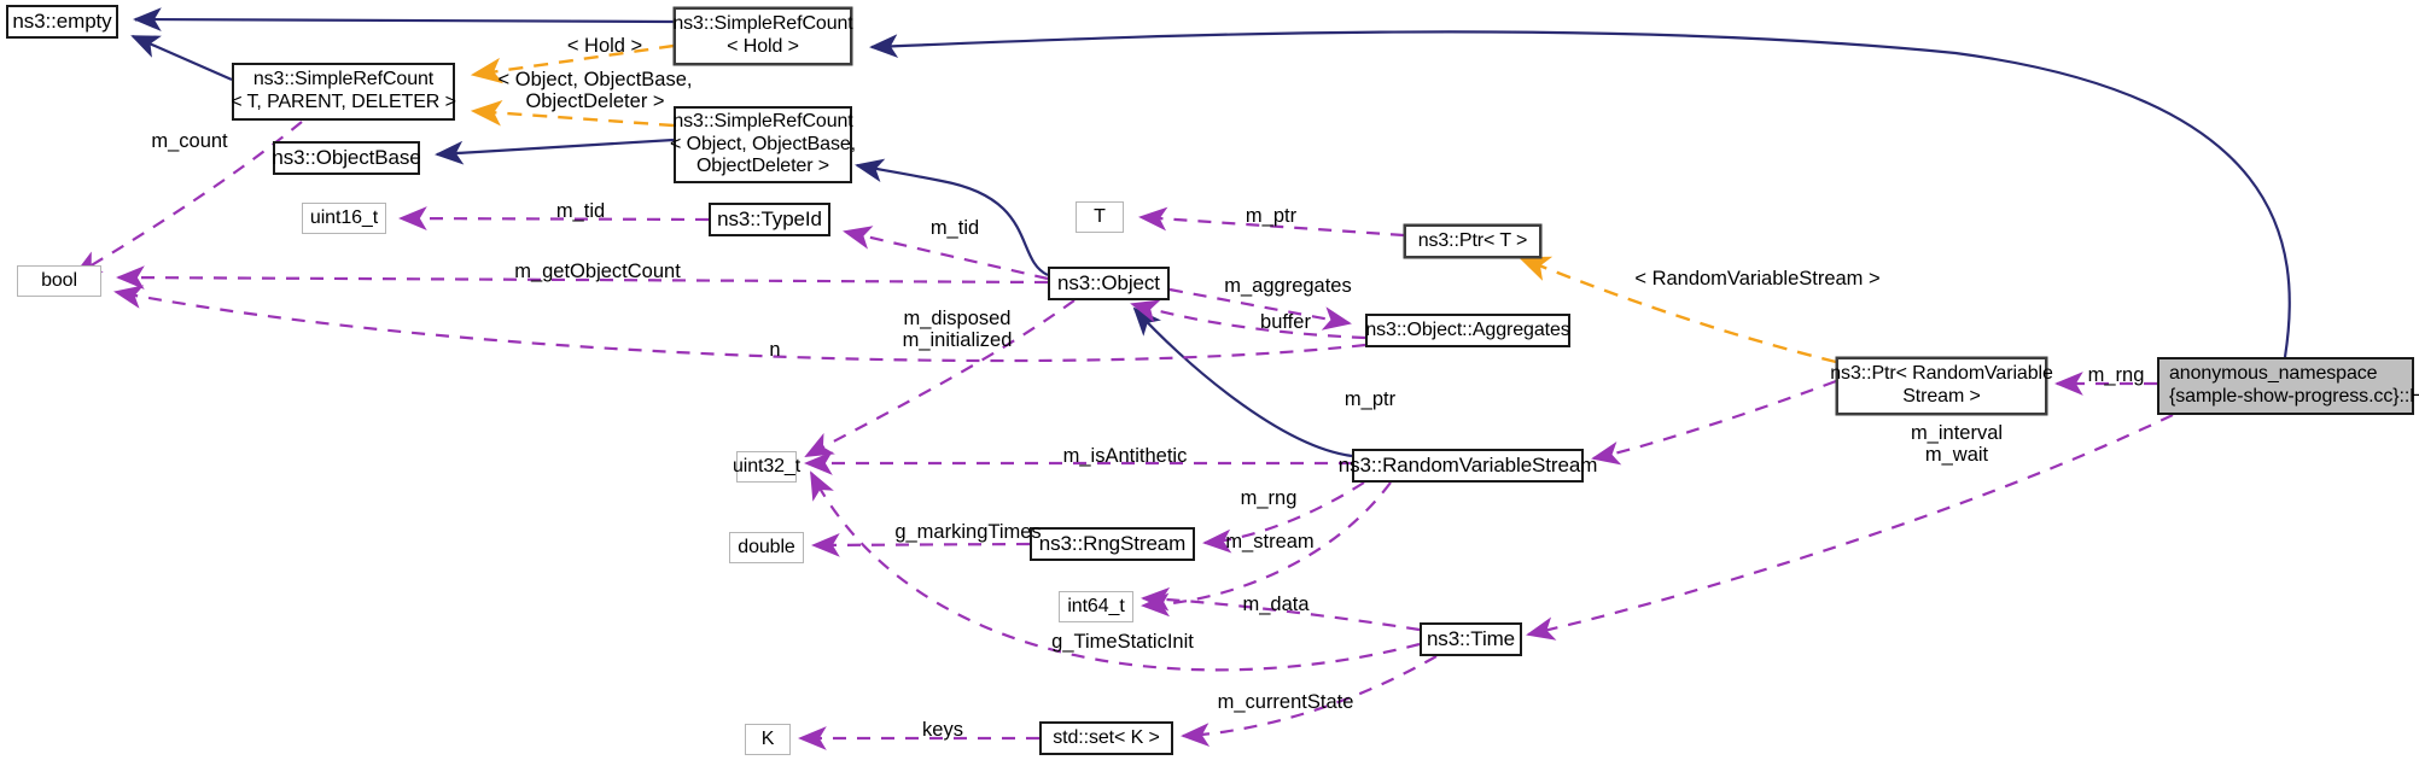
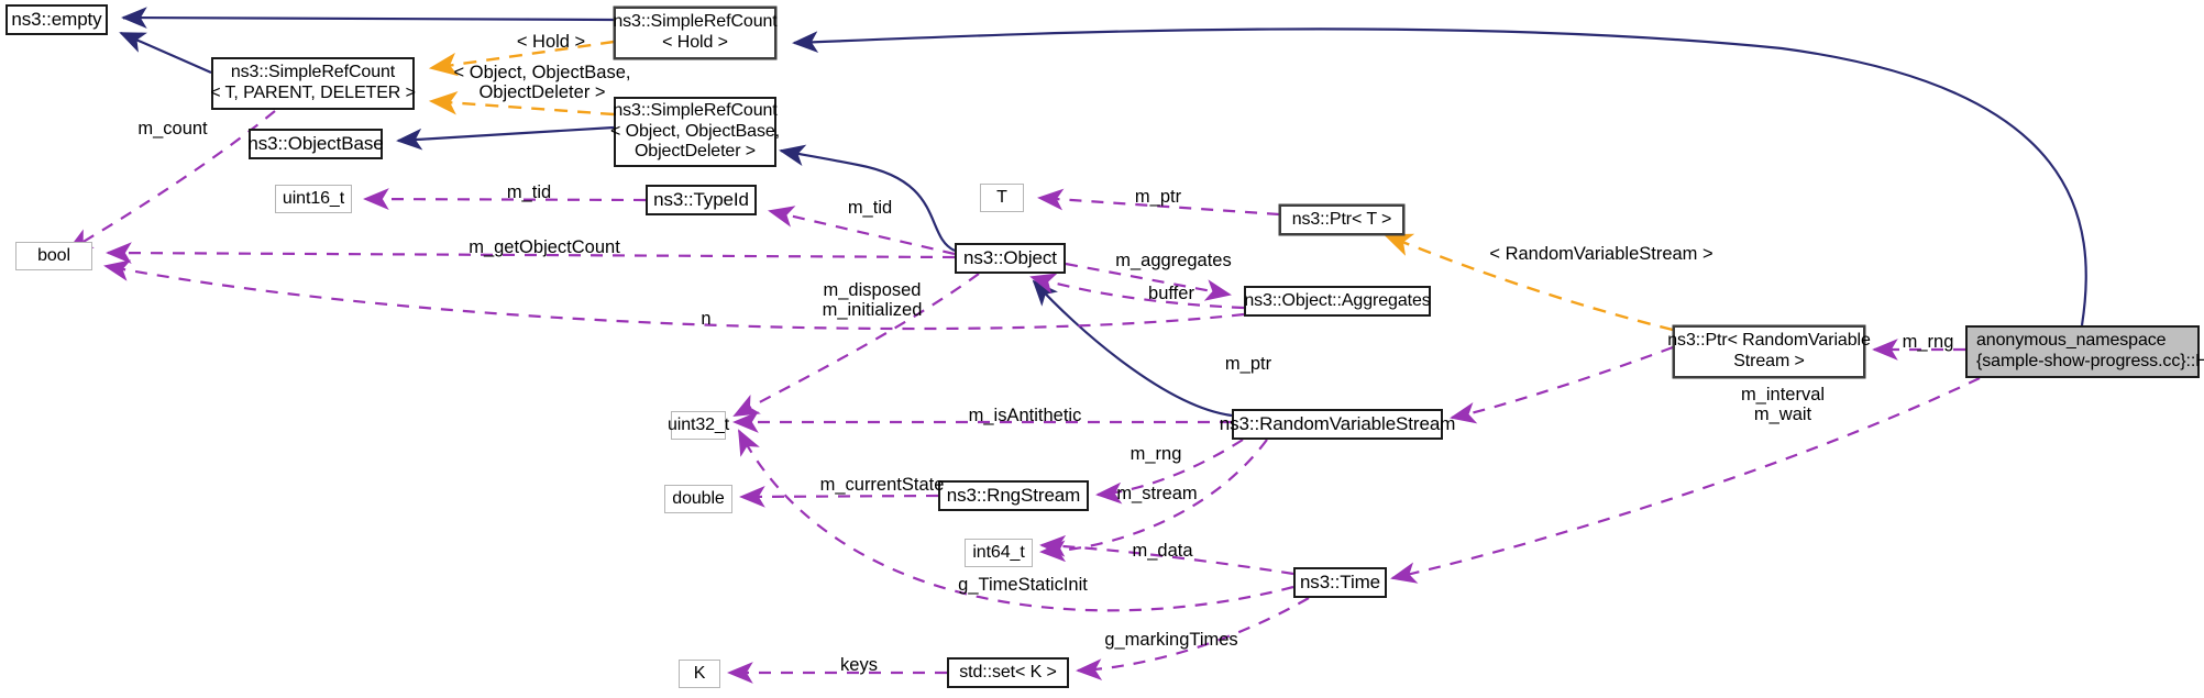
  ns3::empty
  ns3::SimpleRefCount
  < Hold >
  ns3::SimpleRefCount
  < T, PARENT, DELETER >
  ns3::SimpleRefCount
  < Object, ObjectBase,
  ObjectDeleter >
  ns3::ObjectBase
  uint16_t
  ns3::TypeId
  T
  ns3::Ptr< T >
  bool
  ns3::Object
  ns3::Object::Aggregates
  ns3::Ptr< RandomVariable
  Stream >
  anonymous_namespace
  {sample-show-progress.cc}::H
  uint32_t
  ns3::RandomVariableStream
  double
  ns3::RngStream
  int64_t
  ns3::Time
  K
  std::set< K >
  < Hold >
  < Object, ObjectBase,
  ObjectDeleter >
  m_count
  m_tid
  m_tid
  m_ptr
  m_getObjectCount
  m_aggregates
  < RandomVariableStream >
  m_disposed
  m_initialized
  buffer
  n
  m_ptr
  m_rng
  m_interval
  m_wait
  m_isAntithetic
  m_rng
- g_markingTimes
+ m_currentState
  m_stream
  m_data
  g_TimeStaticInit
- m_currentState
+ g_markingTimes
  keys
